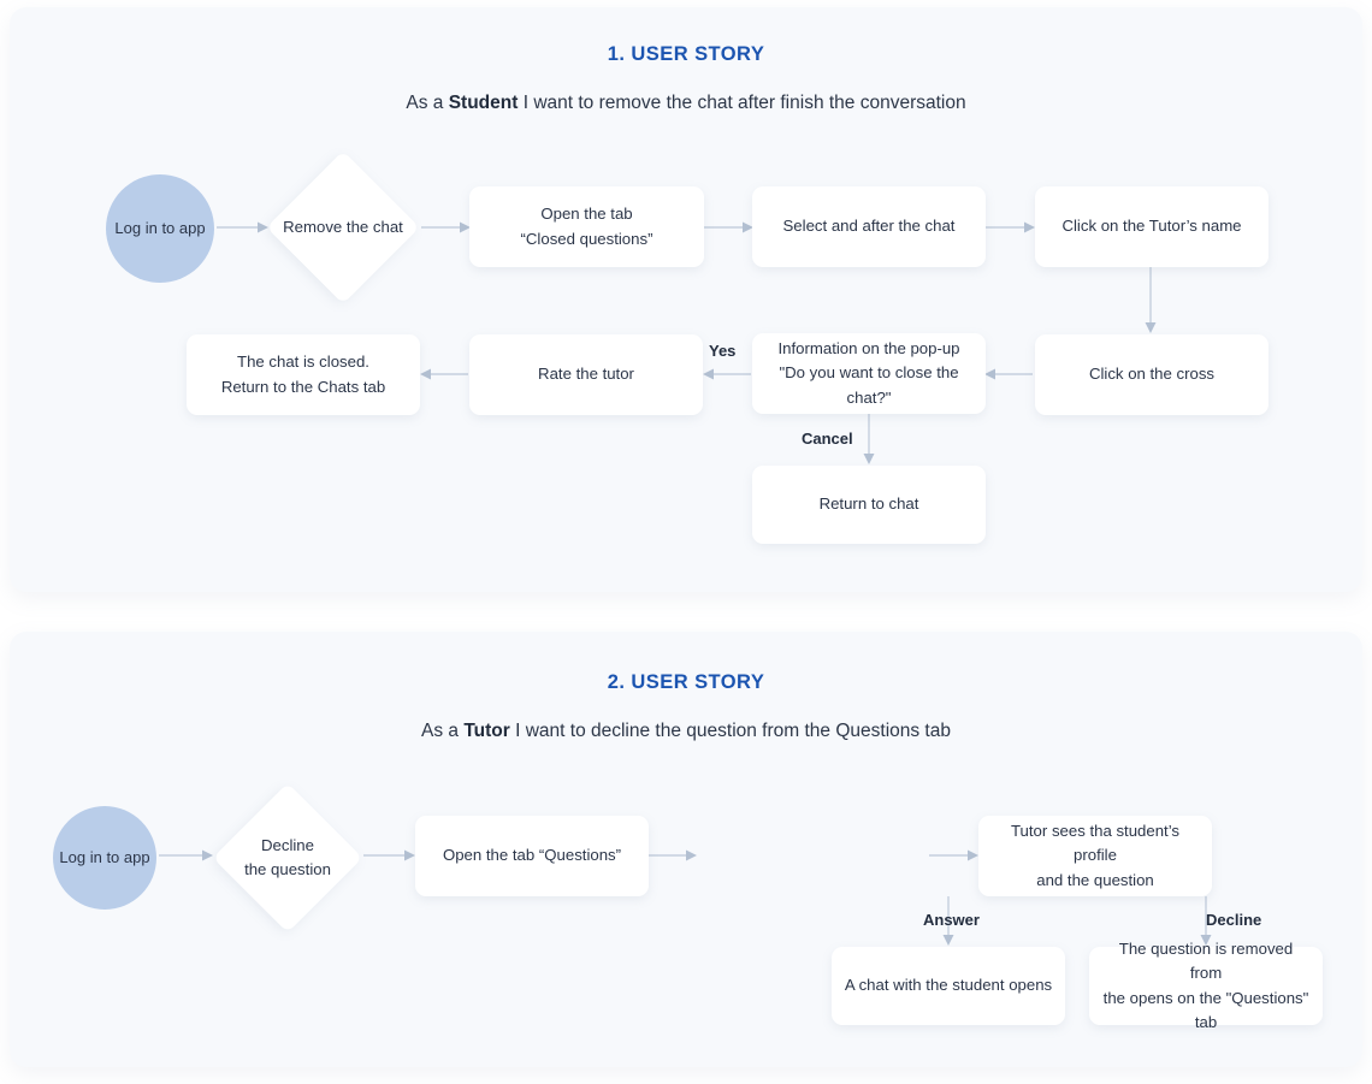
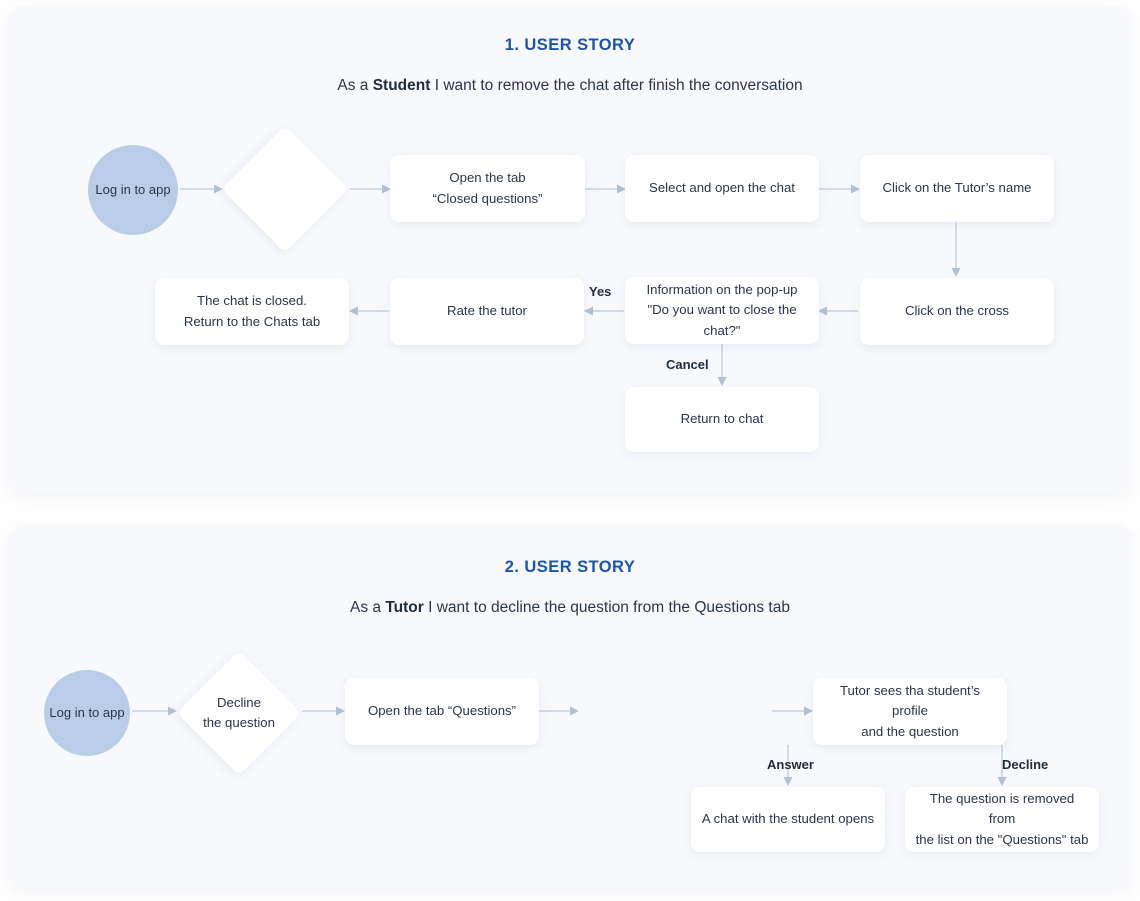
  1. USER STORY
  As a Student I want to remove the chat after finish the conversation
  Log in to app
- Remove the chat
  Open the tab
  “Closed questions”
- Select and after the chat
+ Select and open the chat
  Click on the Tutor’s name
  Click on the cross
  Information on the pop-up
  "Do you want to close the chat?"
  Rate the tutor
  The chat is closed.
  Return to the Chats tab
  Return to chat
  Yes
  Cancel
  2. USER STORY
  As a Tutor I want to decline the question from the Questions tab
  Log in to app
  Decline
  the question
  Open the tab “Questions”
  Tutor sees tha student’s profile
  and the question
  A chat with the student opens
  The question is removed from
- the opens on the "Questions" tab
+ the list on the "Questions" tab
  Answer
  Decline
